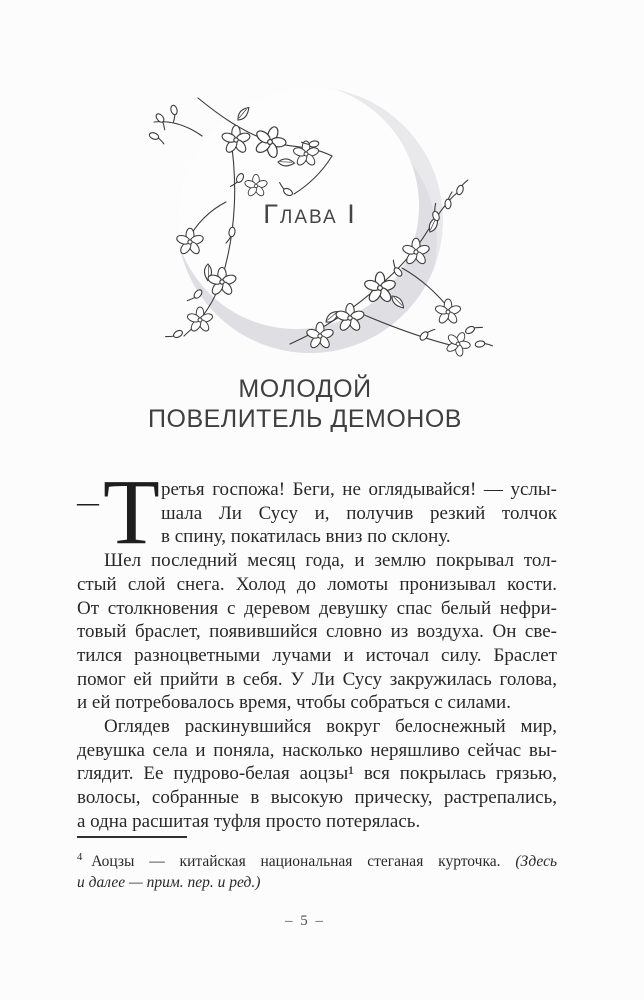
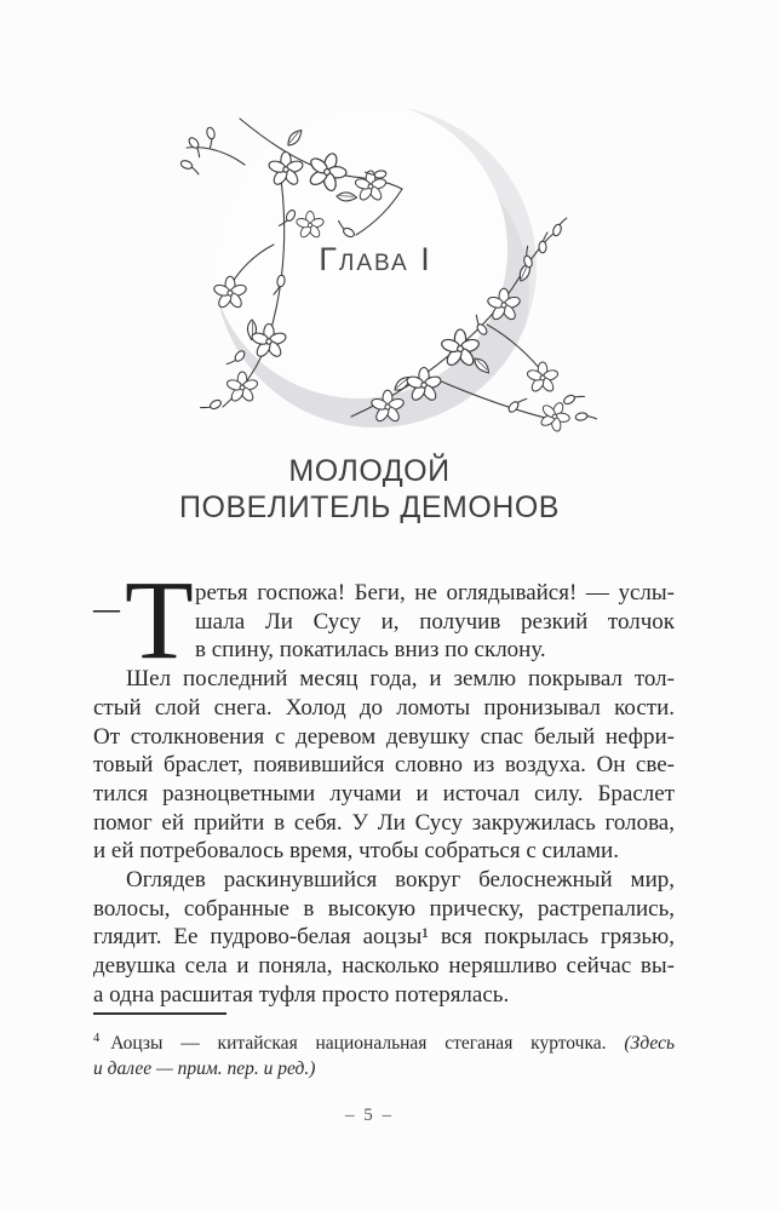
  Глава I
  МОЛОДОЙ
  ПОВЕЛИТЕЛЬ ДЕМОНОВ
  —
  Т
  ретья госпожа! Беги, не оглядывайся! — услы-
  шала Ли Сусу и, получив резкий толчок
  в спину, покатилась вниз по склону.
  Шел последний месяц года, и землю покрывал тол-
  стый слой снега. Холод до ломоты пронизывал кости.
  От столкновения с деревом девушку спас белый нефри-
  товый браслет, появившийся словно из воздуха. Он све-
  тился разноцветными лучами и источал силу. Браслет
  помог ей прийти в себя. У Ли Сусу закружилась голова,
  и ей потребовалось время, чтобы собраться с силами.
  Оглядев раскинувшийся вокруг белоснежный мир,
- девушка села и поняла, насколько неряшливо сейчас вы-
+ волосы, собранные в высокую прическу, растрепались,
  глядит. Ее пудрово-белая аоцзы¹ вся покрылась грязью,
- волосы, собранные в высокую прическу, растрепались,
+ девушка села и поняла, насколько неряшливо сейчас вы-
  а одна расшитая туфля просто потерялась.
  4 Аоцзы — китайская национальная стеганая курточка. (Здесь
  и далее — прим. пер. и ред.)
  – 5 –
